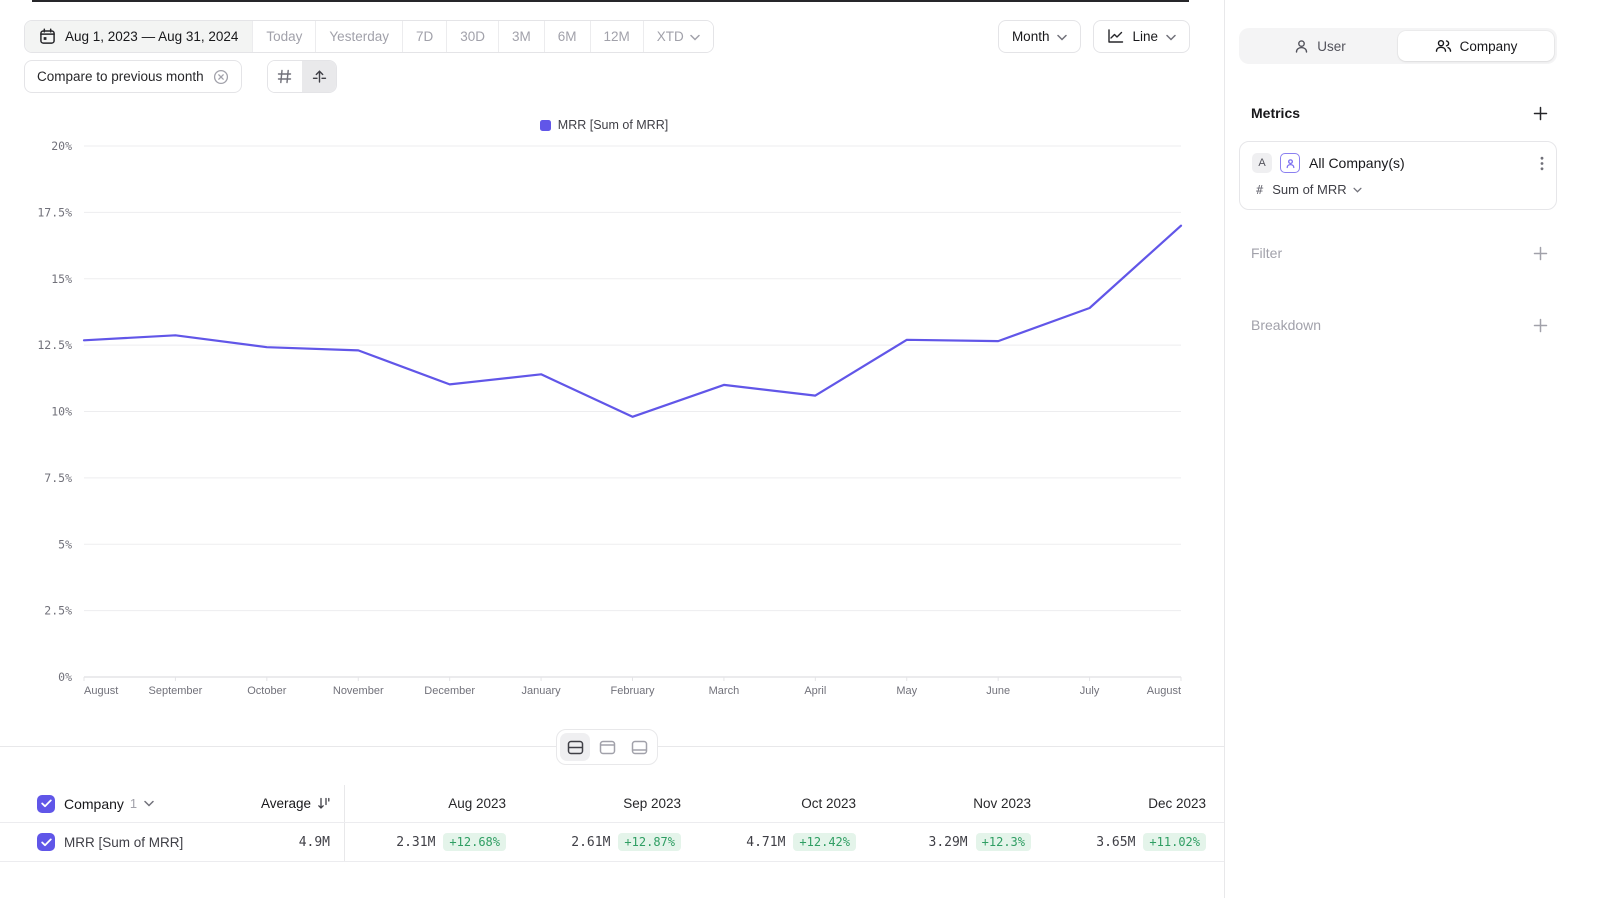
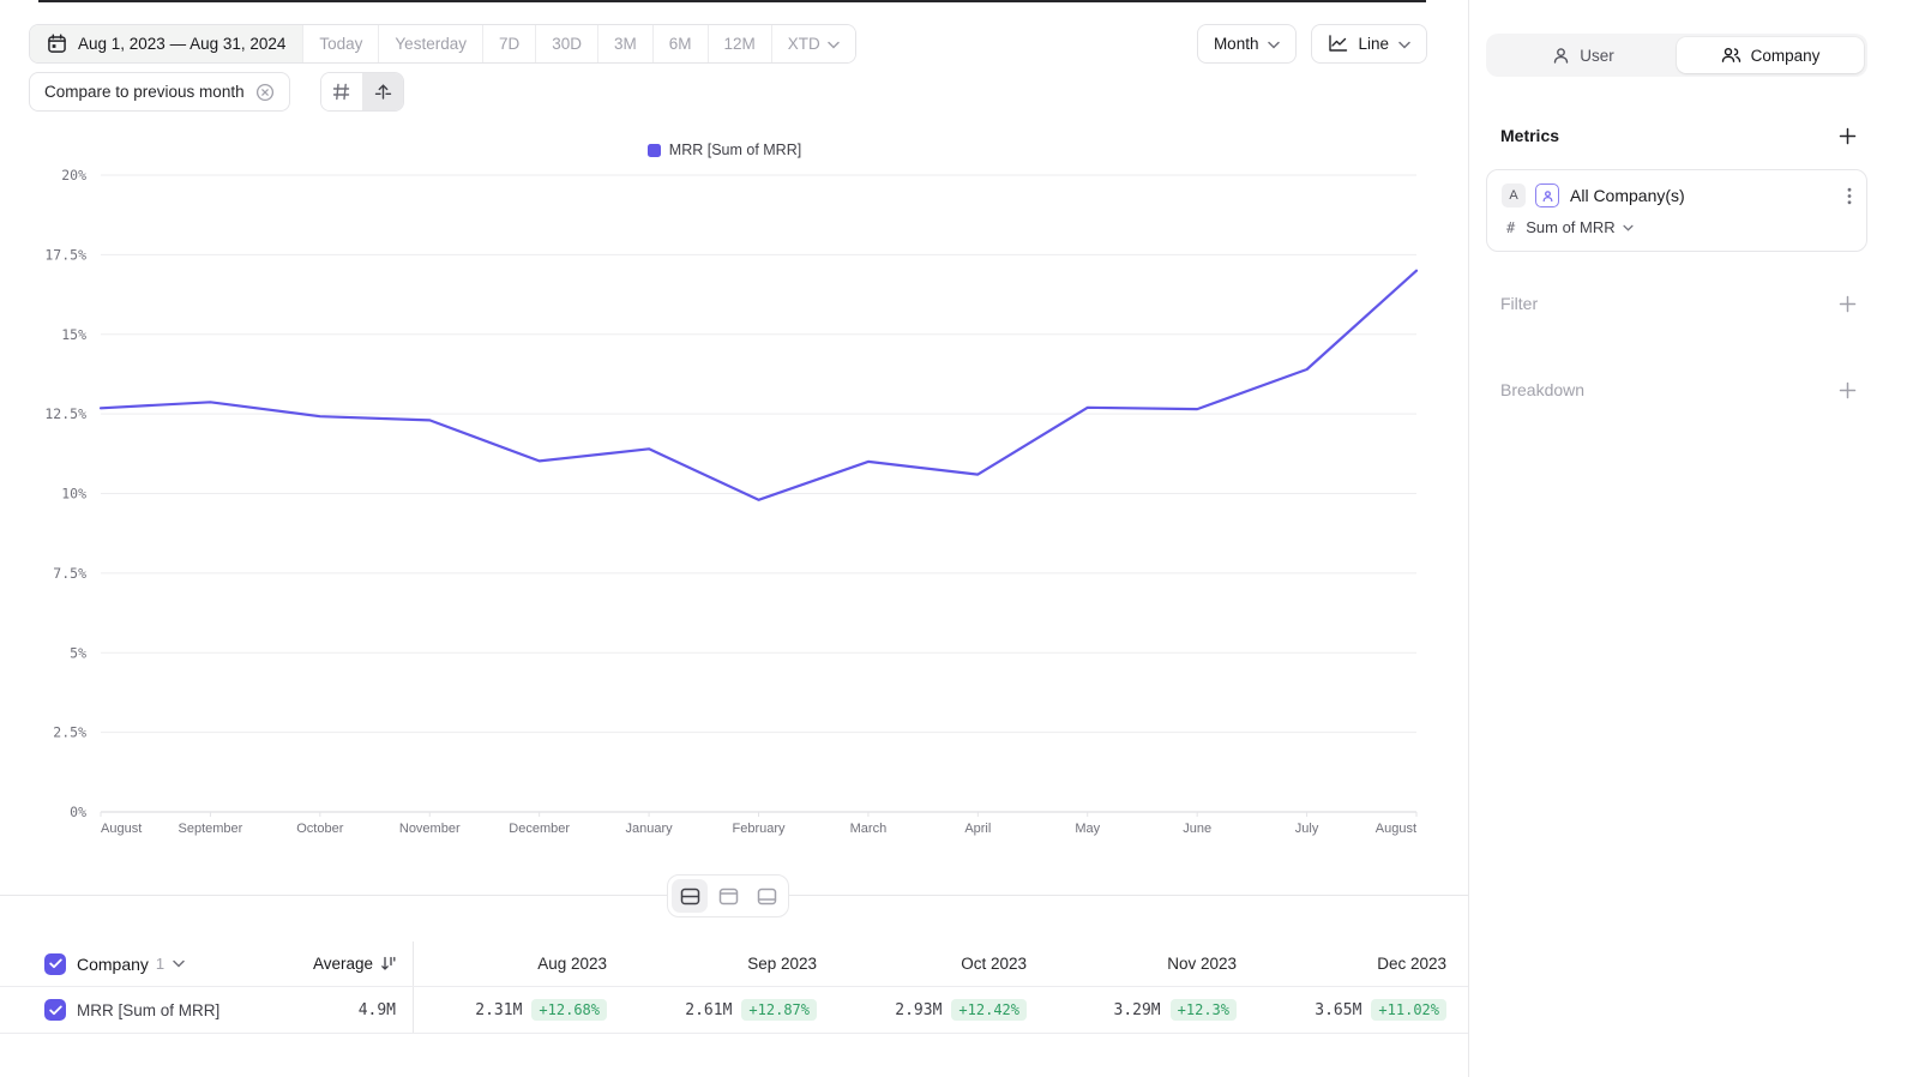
  Aug 1, 2023 — Aug 31, 2024
  Today
  Yesterday
  7D
  30D
  3M
  6M
  12M
  XTD
  Month
  Line
  Compare to previous month
  MRR [Sum of MRR]
  0%
  2.5%
  5%
  7.5%
  10%
  12.5%
  15%
  17.5%
  20%
  August
  September
  October
  November
  December
  January
  February
  March
  April
  May
  June
  July
  August
  Company
  1
  Average
  Aug 2023
  Sep 2023
  Oct 2023
  Nov 2023
  Dec 2023
  MRR [Sum of MRR]
  4.9M
  2.31M
  +12.68%
  2.61M
  +12.87%
- 4.71M
+ 2.93M
  +12.42%
  3.29M
  +12.3%
  3.65M
  +11.02%
  User
  Company
  Metrics
  A
  All Company(s)
  #
  Sum of MRR
  Filter
  Breakdown
